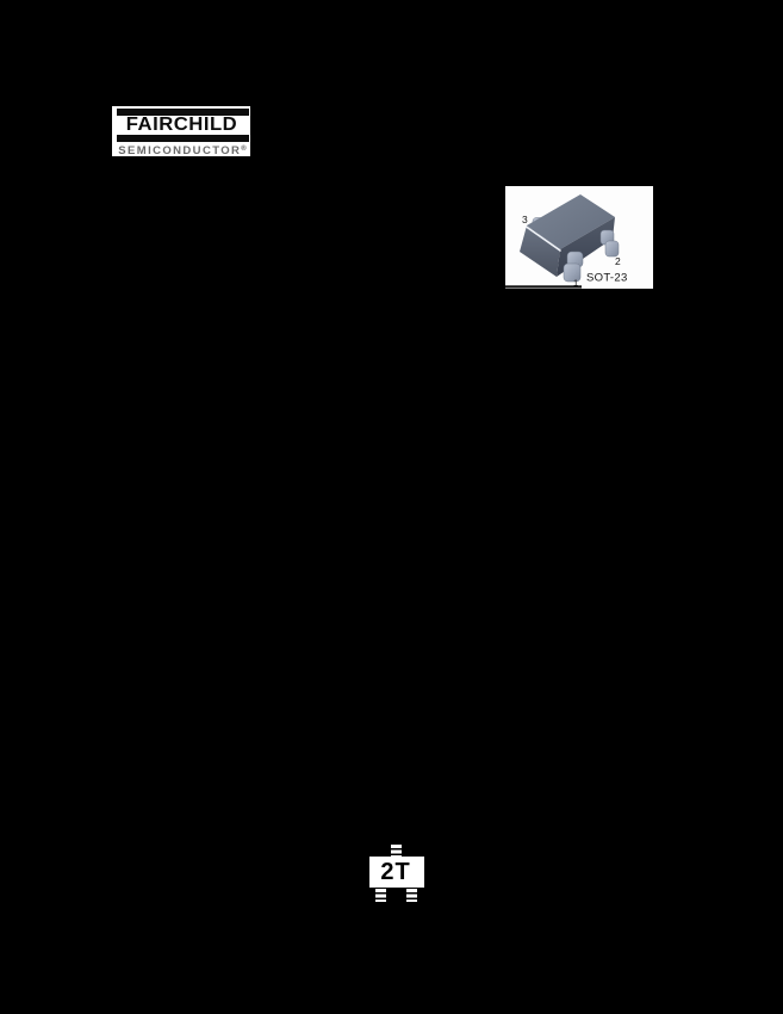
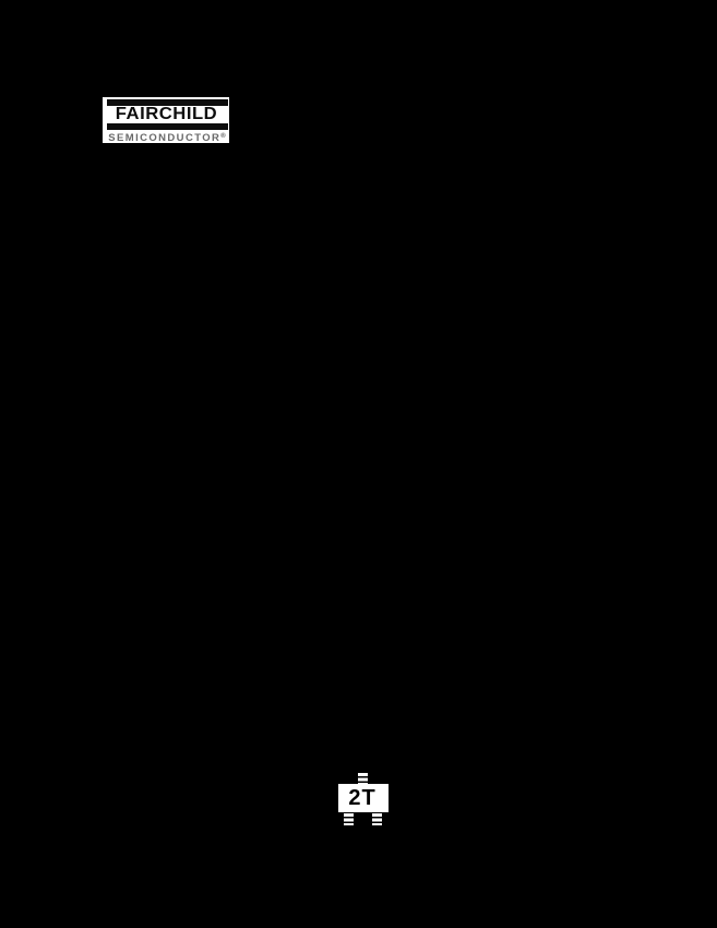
  FAIRCHILD
  SEMICONDUCTOR
- 3
- 2
- 1
- SOT-23
  2T
